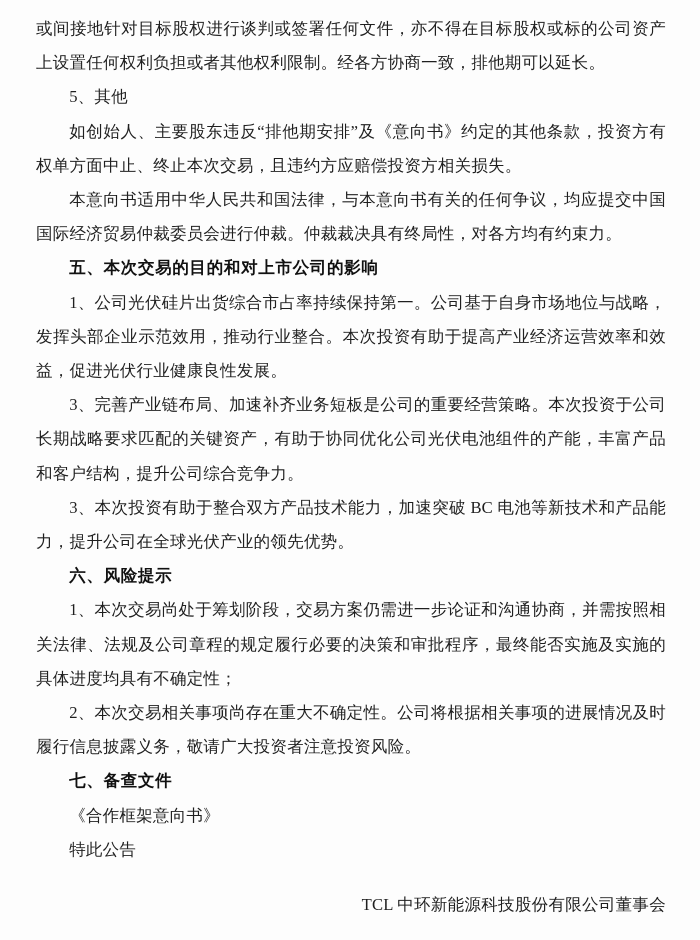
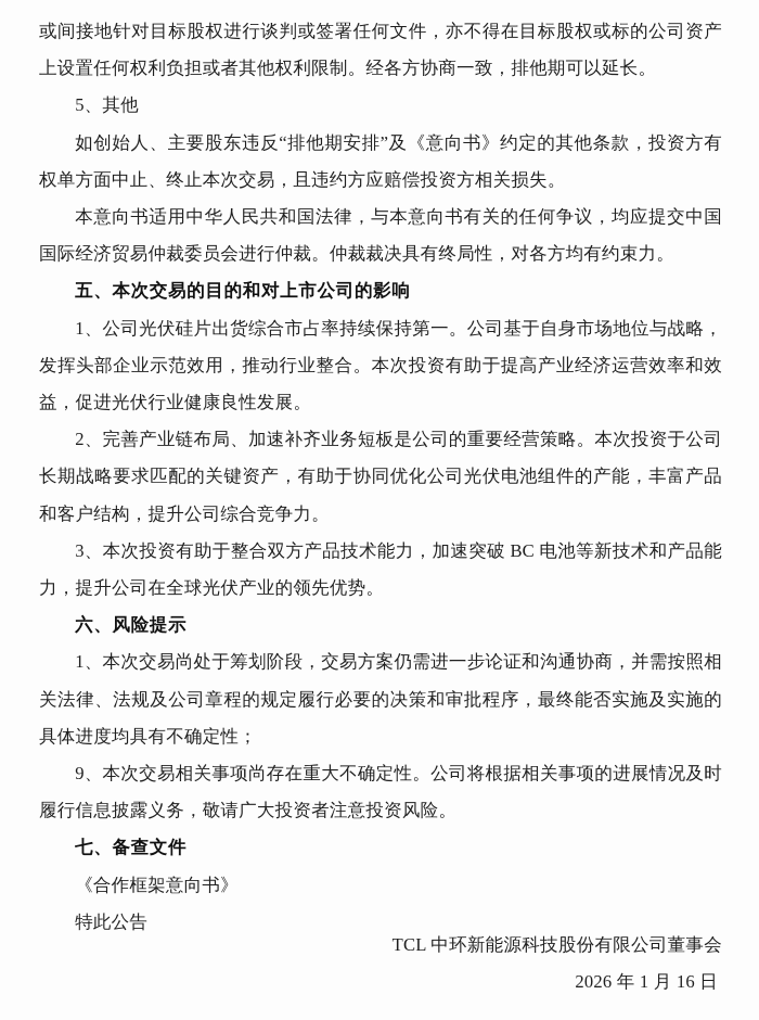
  或间接地针对目标股权进行谈判或签署任何文件，亦不得在目标股权或标的公司资产上设置任何权利负担或者其他权利限制。经各方协商一致，排他期可以延长。
  5、其他
  如创始人、主要股东违反“排他期安排”及《意向书》约定的其他条款，投资方有权单方面中止、终止本次交易，且违约方应赔偿投资方相关损失。
  本意向书适用中华人民共和国法律，与本意向书有关的任何争议，均应提交中国国际经济贸易仲裁委员会进行仲裁。仲裁裁决具有终局性，对各方均有约束力。
  五、本次交易的目的和对上市公司的影响
  1、公司光伏硅片出货综合市占率持续保持第一。公司基于自身市场地位与战略，发挥头部企业示范效用，推动行业整合。本次投资有助于提高产业经济运营效率和效益，促进光伏行业健康良性发展。
- 3、完善产业链布局、加速补齐业务短板是公司的重要经营策略。本次投资于公司长期战略要求匹配的关键资产，有助于协同优化公司光伏电池组件的产能，丰富产品和客户结构，提升公司综合竞争力。
+ 2、完善产业链布局、加速补齐业务短板是公司的重要经营策略。本次投资于公司长期战略要求匹配的关键资产，有助于协同优化公司光伏电池组件的产能，丰富产品和客户结构，提升公司综合竞争力。
  3、本次投资有助于整合双方产品技术能力，加速突破 BC 电池等新技术和产品能力，提升公司在全球光伏产业的领先优势。
  六、风险提示
  1、本次交易尚处于筹划阶段，交易方案仍需进一步论证和沟通协商，并需按照相关法律、法规及公司章程的规定履行必要的决策和审批程序，最终能否实施及实施的具体进度均具有不确定性；
- 2、本次交易相关事项尚存在重大不确定性。公司将根据相关事项的进展情况及时履行信息披露义务，敬请广大投资者注意投资风险。
+ 9、本次交易相关事项尚存在重大不确定性。公司将根据相关事项的进展情况及时履行信息披露义务，敬请广大投资者注意投资风险。
  七、备查文件
  《合作框架意向书》
  特此公告
  TCL 中环新能源科技股份有限公司董事会
+ 2026 年 1 月 16 日
